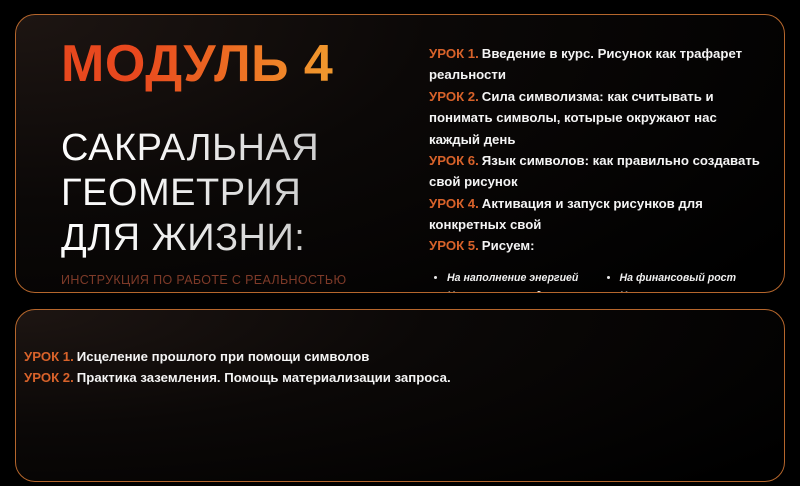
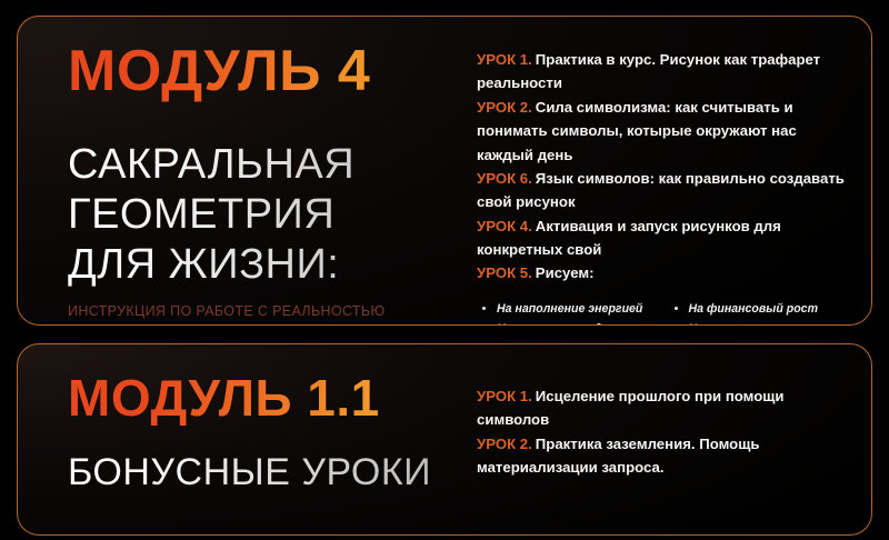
  МОДУЛЬ 4
  САКРАЛЬНАЯ
  ГЕОМЕТРИЯ
  ДЛЯ ЖИЗНИ:
  ИНСТРУКЦИЯ ПО РАБОТЕ С РЕАЛЬНОСТЬЮ
- УРОК 1. Введение в курс. Рисунок как трафарет реальности
+ УРОК 1. Практика в курс. Рисунок как трафарет реальности
  УРОК 2. Сила символизма: как считывать и понимать символы, котырые окружают нас каждый день
  УРОК 6. Язык символов: как правильно создавать свой рисунок
  УРОК 4. Активация и запуск рисунков для конкретных свой
  УРОК 5. Рисуем:
  На наполнение энергией
  На финансовый рост
+ МОДУЛЬ 1.1
+ БОНУСНЫЕ УРОКИ
  УРОК 1. Исцеление прошлого при помощи символов
  УРОК 2. Практика заземления. Помощь материализации запроса.
